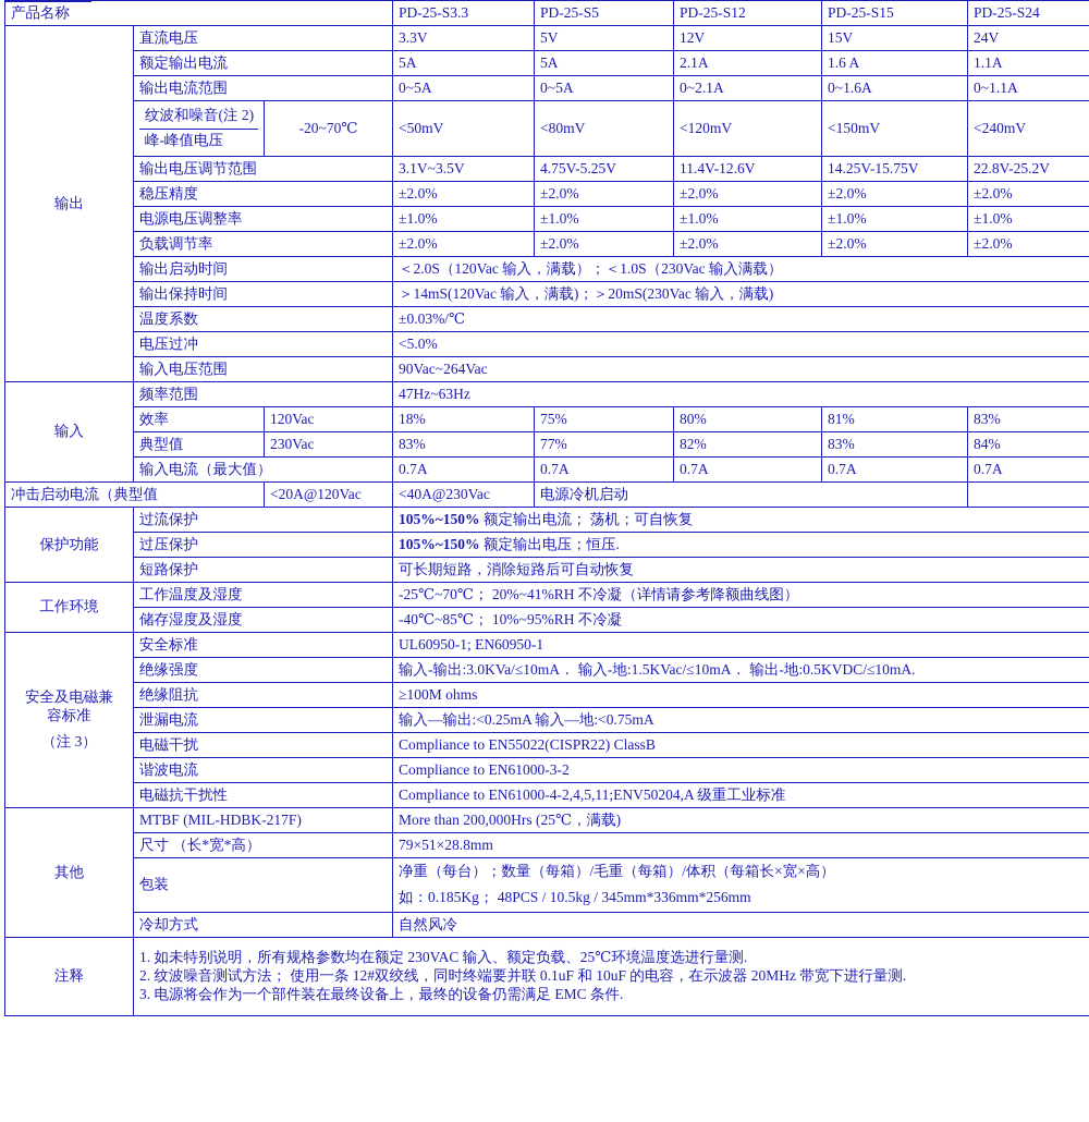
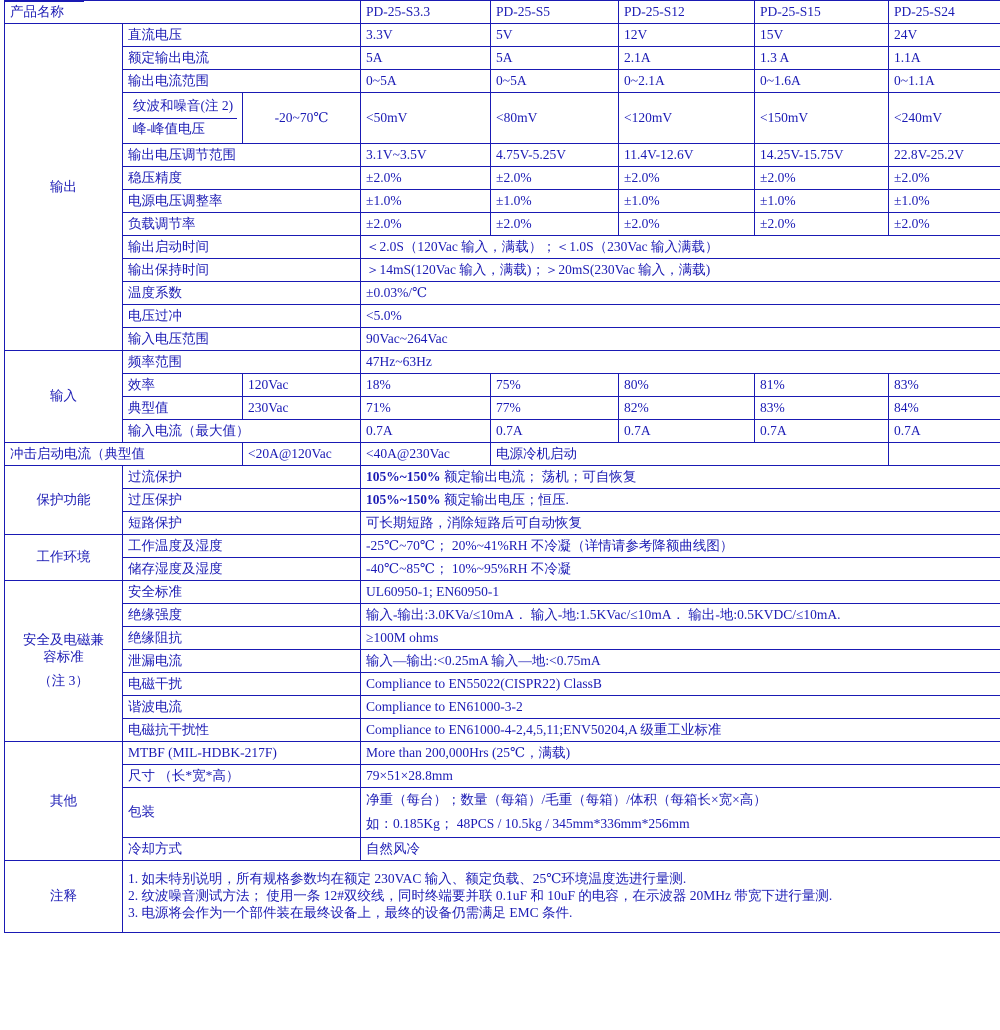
  产品名称	PD-25-S3.3	PD-25-S5	PD-25-S12	PD-25-S15	PD-25-S24
  输出	直流电压	3.3V	5V	12V	15V	24V
- 额定输出电流	5A	5A	2.1A	1.6 A	1.1A
+ 额定输出电流	5A	5A	2.1A	1.3 A	1.1A
  输出电流范围	0~5A	0~5A	0~2.1A	0~1.6A	0~1.1A
  纹波和噪音(注 2)
  峰-峰值电压
  	-20~70℃	<50mV	<80mV	<120mV	<150mV	<240mV
  输出电压调节范围	3.1V~3.5V	4.75V-5.25V	11.4V-12.6V	14.25V-15.75V	22.8V-25.2V
  稳压精度	±2.0%	±2.0%	±2.0%	±2.0%	±2.0%
  电源电压调整率	±1.0%	±1.0%	±1.0%	±1.0%	±1.0%
  负载调节率	±2.0%	±2.0%	±2.0%	±2.0%	±2.0%
  输出启动时间	＜2.0S（120Vac 输入，满载）；＜1.0S（230Vac 输入满载）
  输出保持时间	＞14mS(120Vac 输入，满载)；＞20mS(230Vac 输入，满载)
  温度系数	±0.03%/℃
  电压过冲	<5.0%
  输入电压范围	90Vac~264Vac
  输入	频率范围	47Hz~63Hz
  效率	120Vac	18%	75%	80%	81%	83%
- 典型值	230Vac	83%	77%	82%	83%	84%
+ 典型值	230Vac	71%	77%	82%	83%	84%
  输入电流（最大值）	0.7A	0.7A	0.7A	0.7A	0.7A
  冲击启动电流（典型值	<20A@120Vac	<40A@230Vac	电源冷机启动
  保护功能	过流保护	105%~150% 额定输出电流； 荡机；可自恢复
  过压保护	105%~150% 额定输出电压；恒压.
  短路保护	可长期短路，消除短路后可自动恢复
  工作环境	工作温度及湿度	-25℃~70℃； 20%~41%RH 不冷凝（详情请参考降额曲线图）
  储存湿度及湿度	-40℃~85℃； 10%~95%RH 不冷凝
  安全及电磁兼 容标准 （注 3）	安全标准	UL60950-1; EN60950-1
  绝缘强度	输入-输出:3.0KVa/≤10mA． 输入-地:1.5KVac/≤10mA． 输出-地:0.5KVDC/≤10mA.
  绝缘阻抗	≥100M ohms
  泄漏电流	输入—输出:<0.25mA 输入—地:<0.75mA
  电磁干扰	Compliance to EN55022(CISPR22) ClassB
  谐波电流	Compliance to EN61000-3-2
  电磁抗干扰性	Compliance to EN61000-4-2,4,5,11;ENV50204,A 级重工业标准
  其他	MTBF (MIL-HDBK-217F)	More than 200,000Hrs (25℃，满载)
  尺寸 （长*宽*高）	79×51×28.8mm
  包装	净重（每台）；数量（每箱）/毛重（每箱）/体积（每箱长×宽×高） 如：0.185Kg； 48PCS / 10.5kg / 345mm*336mm*256mm
  冷却方式	自然风冷
  注释	1. 如未特别说明，所有规格参数均在额定 230VAC 输入、额定负载、25℃环境温度选进行量测. 2. 纹波噪音测试方法； 使用一条 12#双绞线，同时终端要并联 0.1uF 和 10uF 的电容，在示波器 20MHz 带宽下进行量测. 3. 电源将会作为一个部件装在最终设备上，最终的设备仍需满足 EMC 条件.
